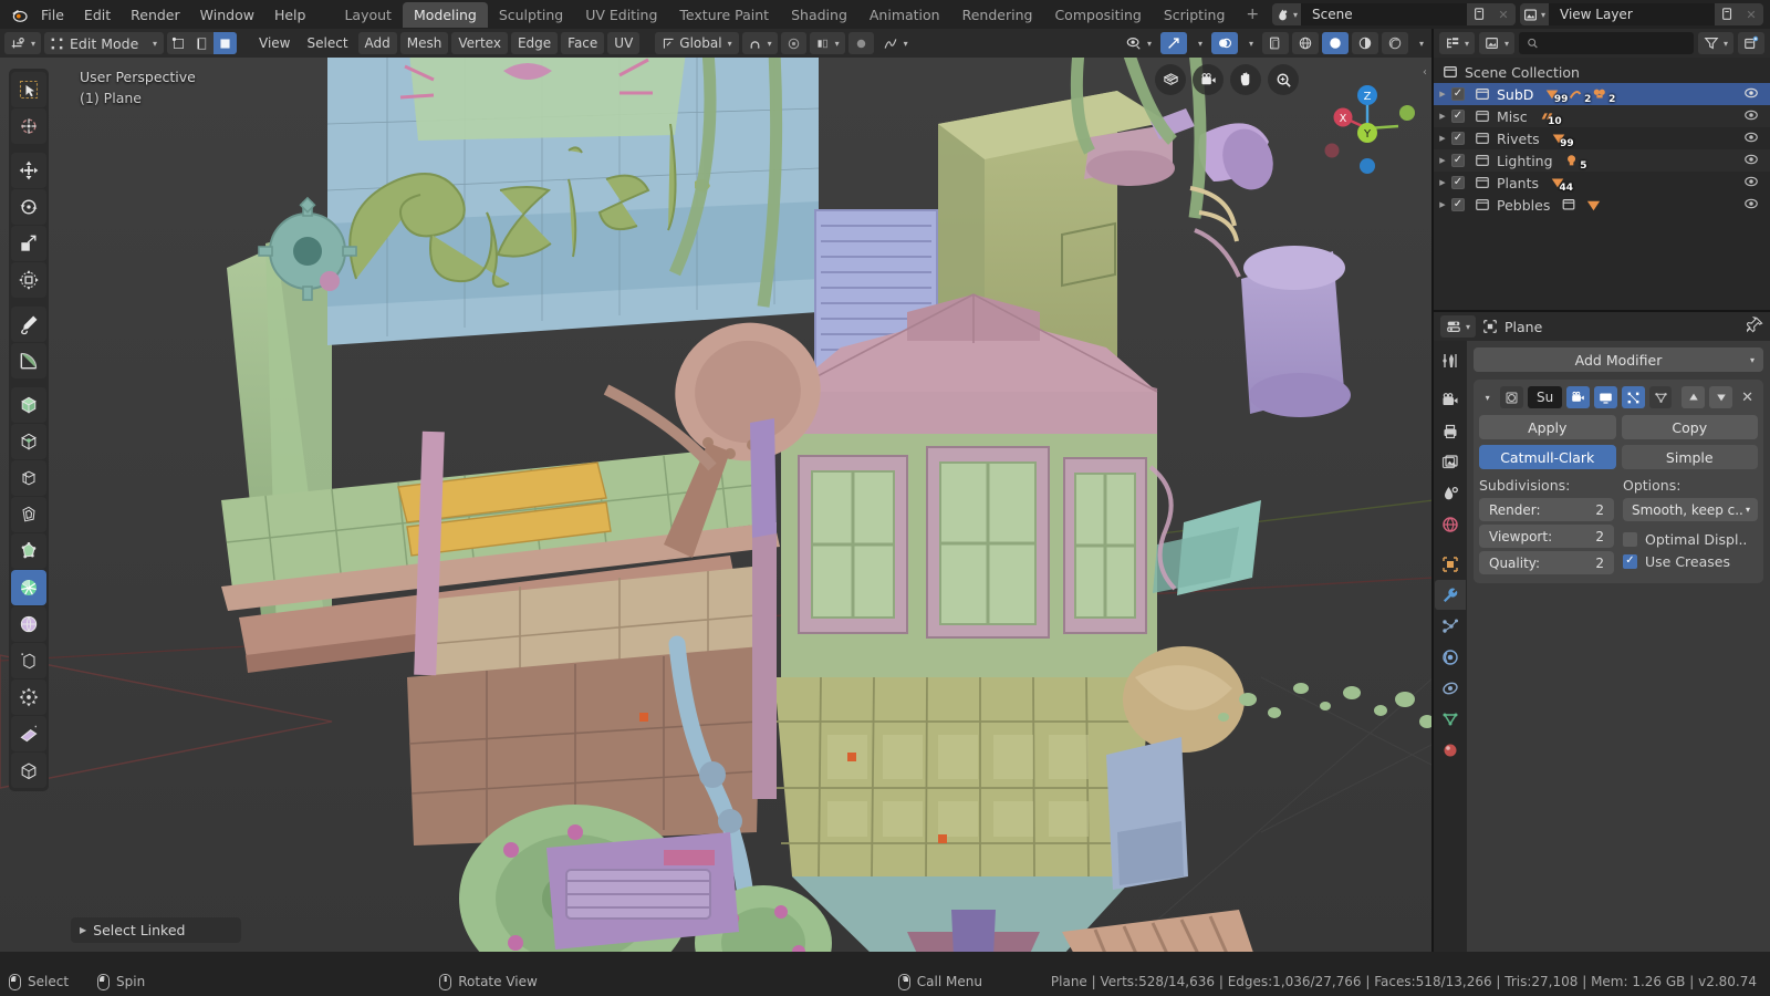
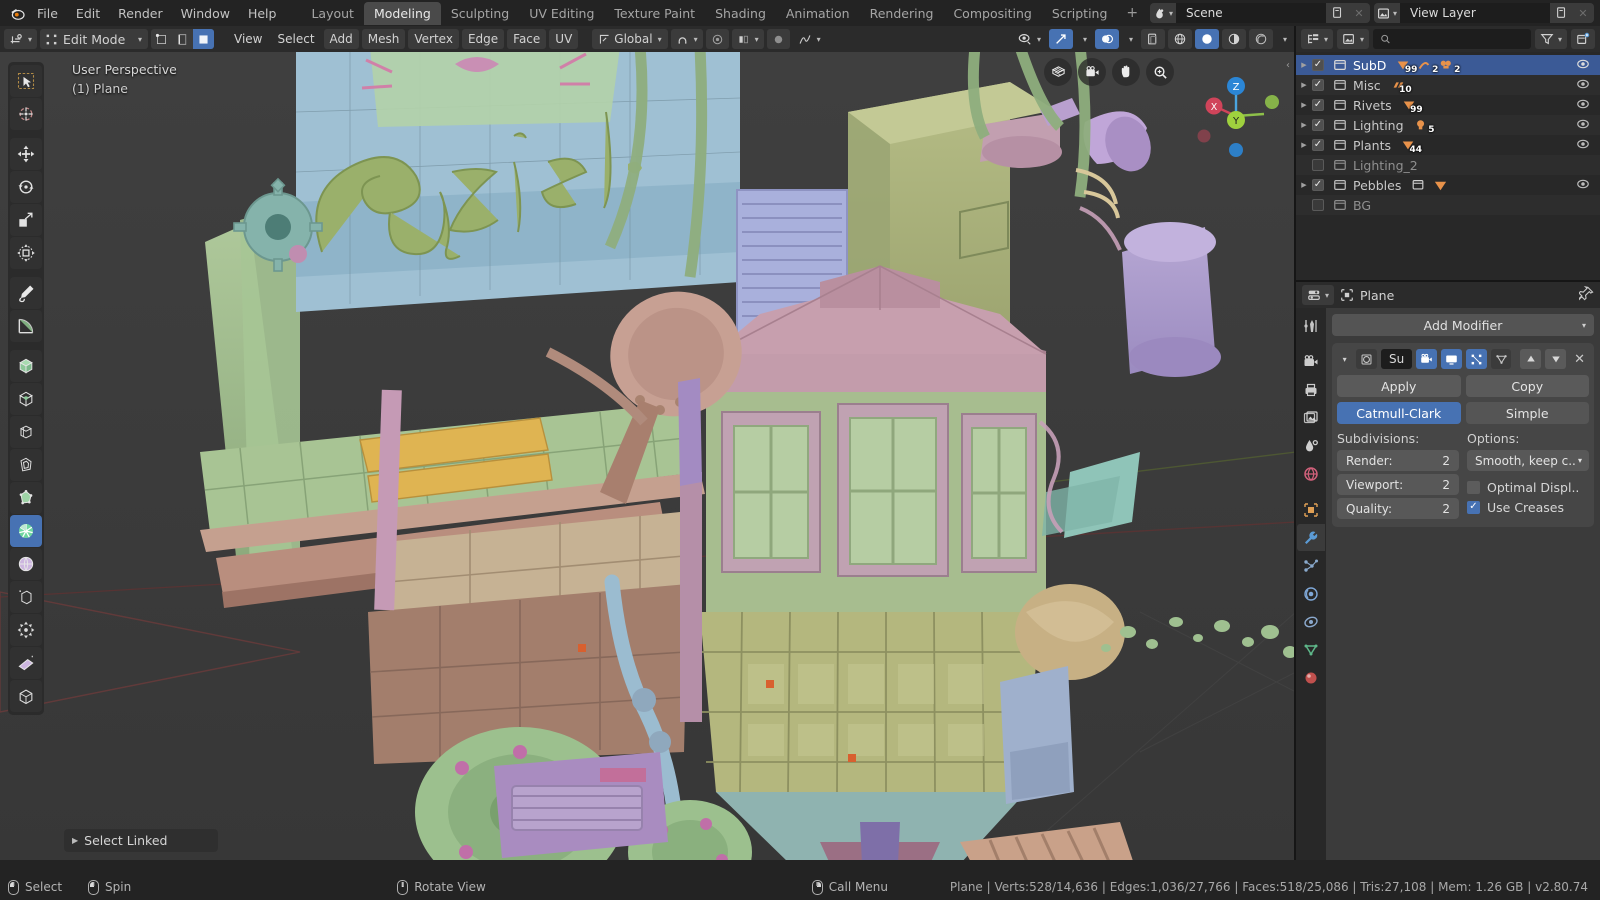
  File
  Edit
  Render
  Window
  Help
  Layout
  Modeling
  Sculpting
  UV Editing
  Texture Paint
  Shading
  Animation
  Rendering
  Compositing
  Scripting
  +
  ▾
  Scene
  ✕
  ▾
  View Layer
  ✕
  ▾
  Edit Mode
  ▾
  View
  Select
  Add
  Mesh
  Vertex
  Edge
  Face
  UV
  Global
  ▾
  ▾
  ▾
  ▾
  ▾
  ▾
  ▾
  ▾
  User Perspective
  (1) Plane
  Z
  X
  Y
  ▶
  Select Linked
  ‹
  ▾
  ▾
  ▾
- Scene Collection
  ▶
  SubD
  99
  2
  2
  ▶
  Misc
  10
  ▶
  Rivets
  99
  ▶
  Lighting
  5
  ▶
  Plants
  44
+ Lighting_2
  ▶
  Pebbles
+ BG
  ▾
  Plane
  Add Modifier
  ▾
  ▾
  Su
  ✕
  Apply
  Copy
  Catmull-Clark
  Simple
  Subdivisions:
  Render:
  2
  Viewport:
  2
  Quality:
  2
  Options:
  Smooth, keep c..
  ▾
  Optimal Displ..
  Use Creases
  Select
  Spin
  Rotate View
  Call Menu
- Plane | Verts:528/14,636 | Edges:1,036/27,766 | Faces:518/13,266 | Tris:27,108 | Mem: 1.26 GB | v2.80.74
+ Plane | Verts:528/14,636 | Edges:1,036/27,766 | Faces:518/25,086 | Tris:27,108 | Mem: 1.26 GB | v2.80.74
